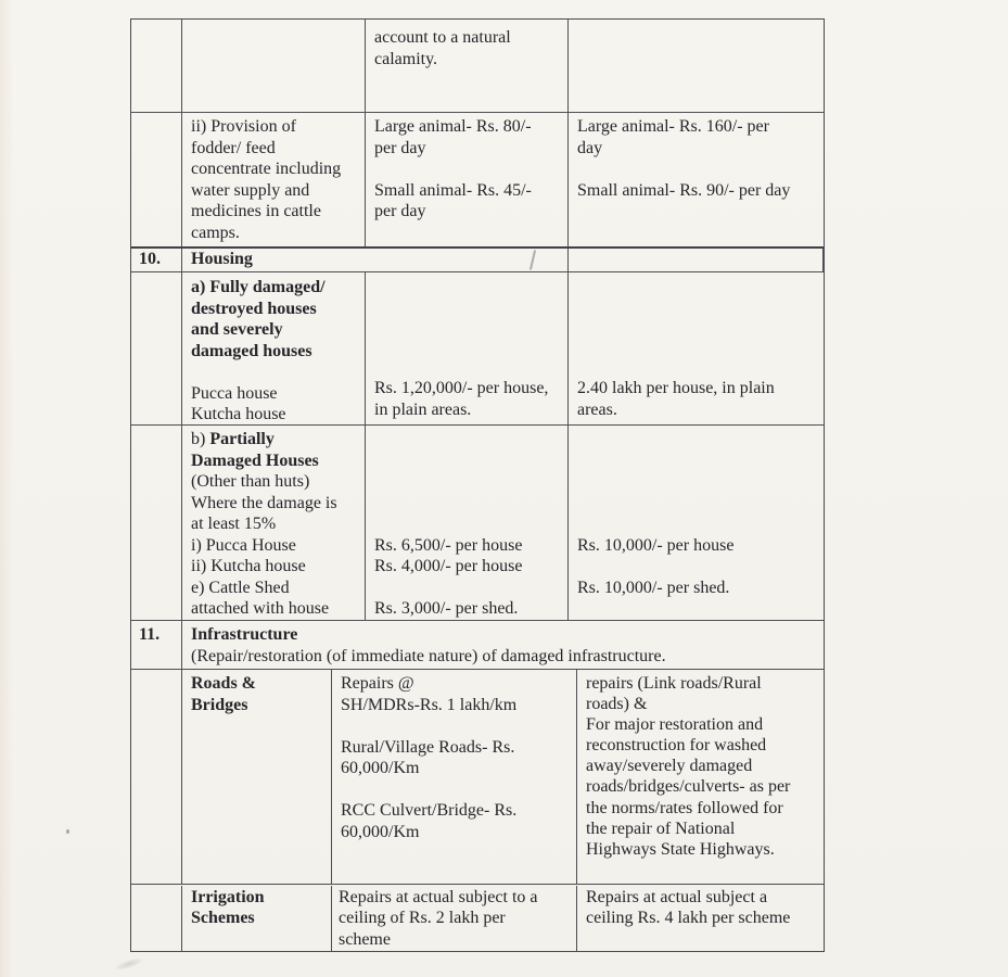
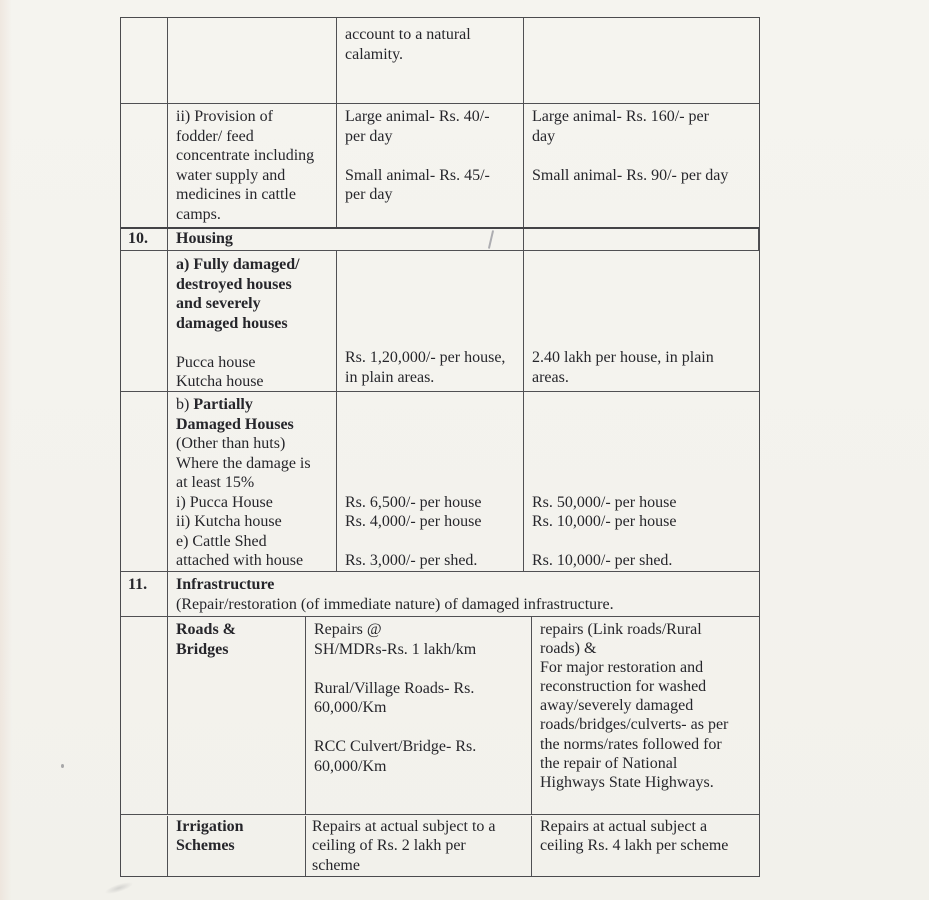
  account to a natural
  calamity.
  ii) Provision of
  fodder/ feed
  concentrate including
  water supply and
  medicines in cattle
  camps.
- Large animal- Rs. 80/-
+ Large animal- Rs. 40/-
  per day
  Small animal- Rs. 45/-
  per day
  Large animal- Rs. 160/- per
  day
  Small animal- Rs. 90/- per day
  10.
  Housing
  a) Fully damaged/
  destroyed houses
  and severely
  damaged houses
  Pucca house
  Kutcha house
  Rs. 1,20,000/- per house,
  in plain areas.
  2.40 lakh per house, in plain
  areas.
  b) Partially
  Damaged Houses
  (Other than huts)
  Where the damage is
  at least 15%
  i) Pucca House
  ii) Kutcha house
  e) Cattle Shed
  attached with house
  Rs. 6,500/- per house
  Rs. 4,000/- per house
  Rs. 3,000/- per shed.
+ Rs. 50,000/- per house
  Rs. 10,000/- per house
  Rs. 10,000/- per shed.
  11.
  Infrastructure
  (Repair/restoration (of immediate nature) of damaged infrastructure.
  Roads &
  Bridges
  Repairs @
  SH/MDRs-Rs. 1 lakh/km
  Rural/Village Roads- Rs.
  60,000/Km
  RCC Culvert/Bridge- Rs.
  60,000/Km
  repairs (Link roads/Rural
  roads) &
  For major restoration and
  reconstruction for washed
  away/severely damaged
  roads/bridges/culverts- as per
  the norms/rates followed for
  the repair of National
  Highways State Highways.
  Irrigation
  Schemes
  Repairs at actual subject to a
  ceiling of Rs. 2 lakh per
  scheme
  Repairs at actual subject a
  ceiling Rs. 4 lakh per scheme
